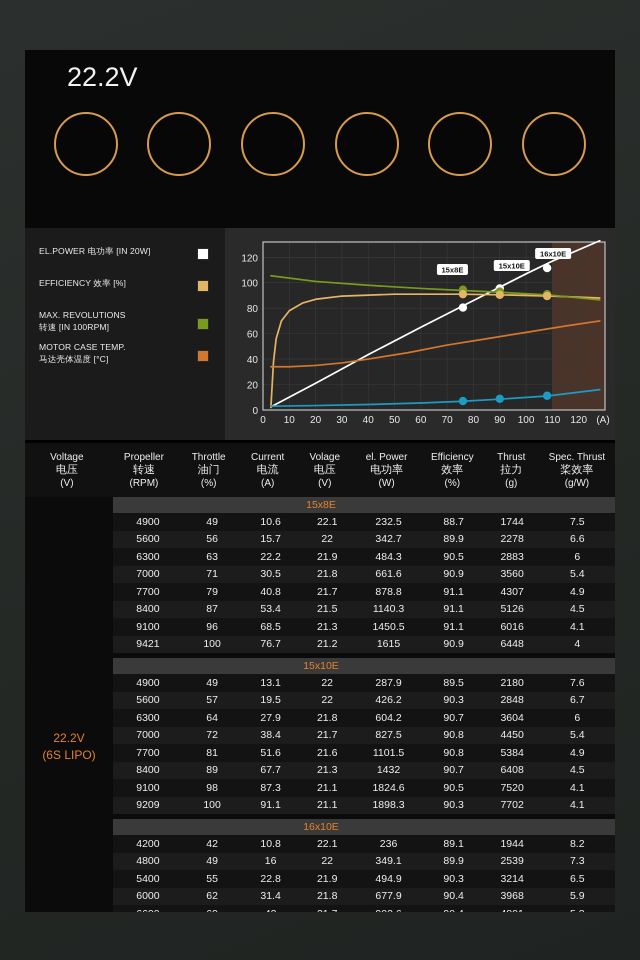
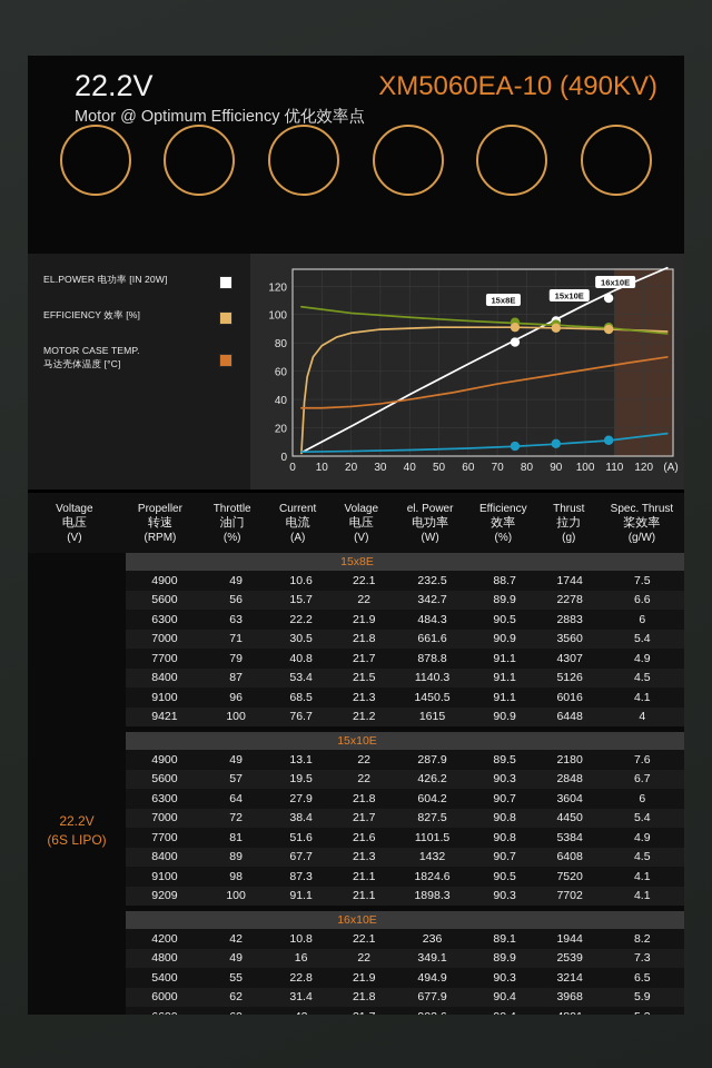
  22.2V
+ XM5060EA-10 (490KV)
+ Motor @ Optimum Efficiency 优化效率点
  EL.POWER 电功率 [IN 20W]
  EFFICIENCY 效率 [%]
- MAX. REVOLUTIONS
- 转速 [IN 100RPM]
  MOTOR CASE TEMP.
  马达壳体温度 [°C]
  0
  20
  40
  60
  80
  100
  120
  0
  10
  20
  30
  40
  50
  60
  70
  80
  90
  100
  110
  120
  (A)
  15x8E
  15x10E
  16x10E
  Voltage
  电压
  (V)
  Propeller
  转速
  (RPM)
  Throttle
  油门
  (%)
  Current
  电流
  (A)
  Volage
  电压
  (V)
  el. Power
  电功率
  (W)
  Efficiency
  效率
  (%)
  Thrust
  拉力
  (g)
  Spec. Thrust
  桨效率
  (g/W)
  22.2V
  (6S LIPO)
  15x8E
  4900
  49
  10.6
  22.1
  232.5
  88.7
  1744
  7.5
  5600
  56
  15.7
  22
  342.7
  89.9
  2278
  6.6
  6300
  63
  22.2
  21.9
  484.3
  90.5
  2883
  6
  7000
  71
  30.5
  21.8
  661.6
  90.9
  3560
  5.4
  7700
  79
  40.8
  21.7
  878.8
  91.1
  4307
  4.9
  8400
  87
  53.4
  21.5
  1140.3
  91.1
  5126
  4.5
  9100
  96
  68.5
  21.3
  1450.5
  91.1
  6016
  4.1
  9421
  100
  76.7
  21.2
  1615
  90.9
  6448
  4
  15x10E
  4900
  49
  13.1
  22
  287.9
  89.5
  2180
  7.6
  5600
  57
  19.5
  22
  426.2
  90.3
  2848
  6.7
  6300
  64
  27.9
  21.8
  604.2
  90.7
  3604
  6
  7000
  72
  38.4
  21.7
  827.5
  90.8
  4450
  5.4
  7700
  81
  51.6
  21.6
  1101.5
  90.8
  5384
  4.9
  8400
  89
  67.7
  21.3
  1432
  90.7
  6408
  4.5
  9100
  98
  87.3
  21.1
  1824.6
  90.5
  7520
  4.1
  9209
  100
  91.1
  21.1
  1898.3
  90.3
  7702
  4.1
  16x10E
  4200
  42
  10.8
  22.1
  236
  89.1
  1944
  8.2
  4800
  49
  16
  22
  349.1
  89.9
  2539
  7.3
  5400
  55
  22.8
  21.9
  494.9
  90.3
  3214
  6.5
  6000
  62
  31.4
  21.8
  677.9
  90.4
  3968
  5.9
